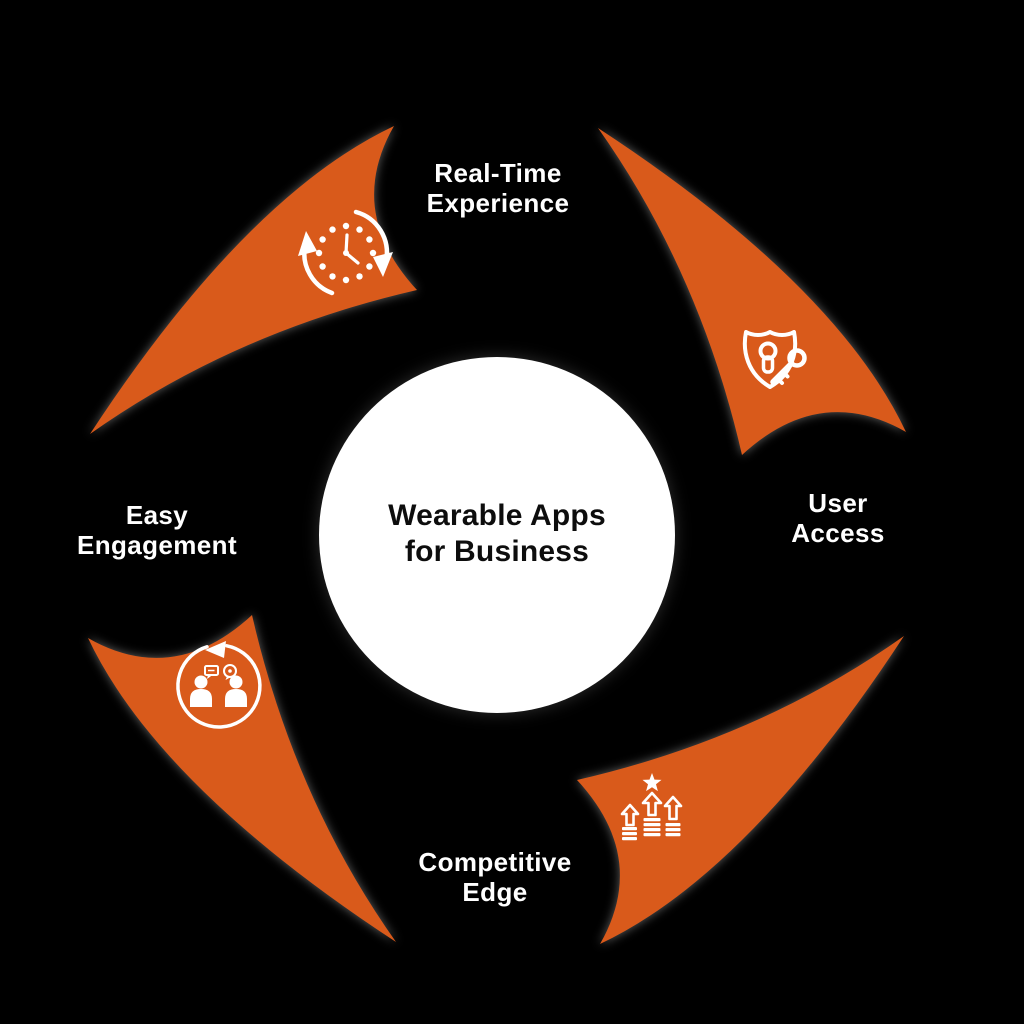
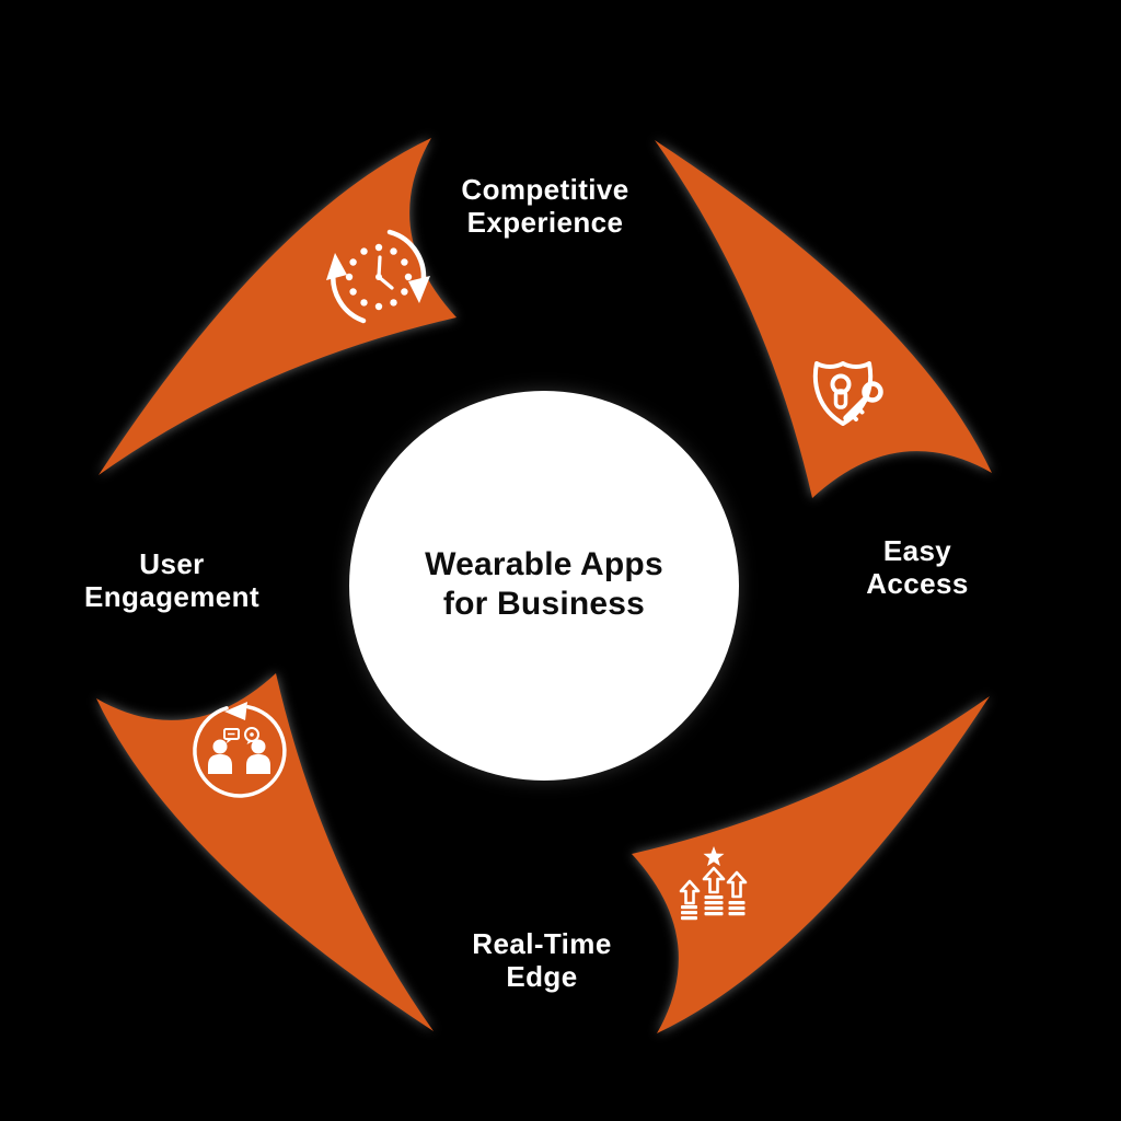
  Wearable Apps
  for Business
- Real-Time
+ Competitive
  Experience
- User
+ Easy
  Access
- Competitive
+ Real-Time
  Edge
- Easy
+ User
  Engagement
